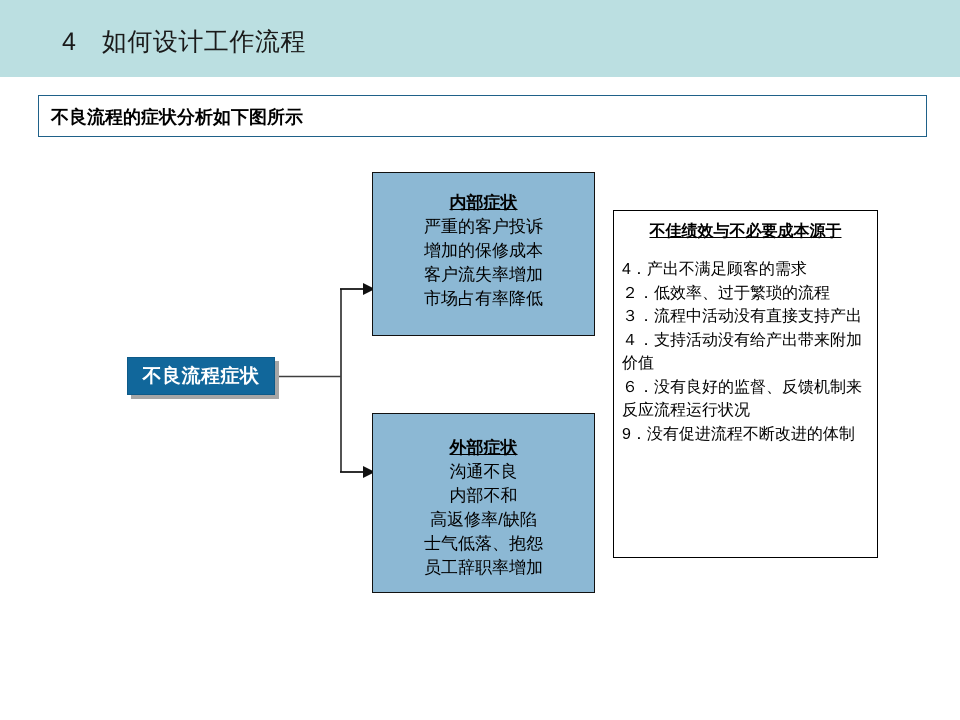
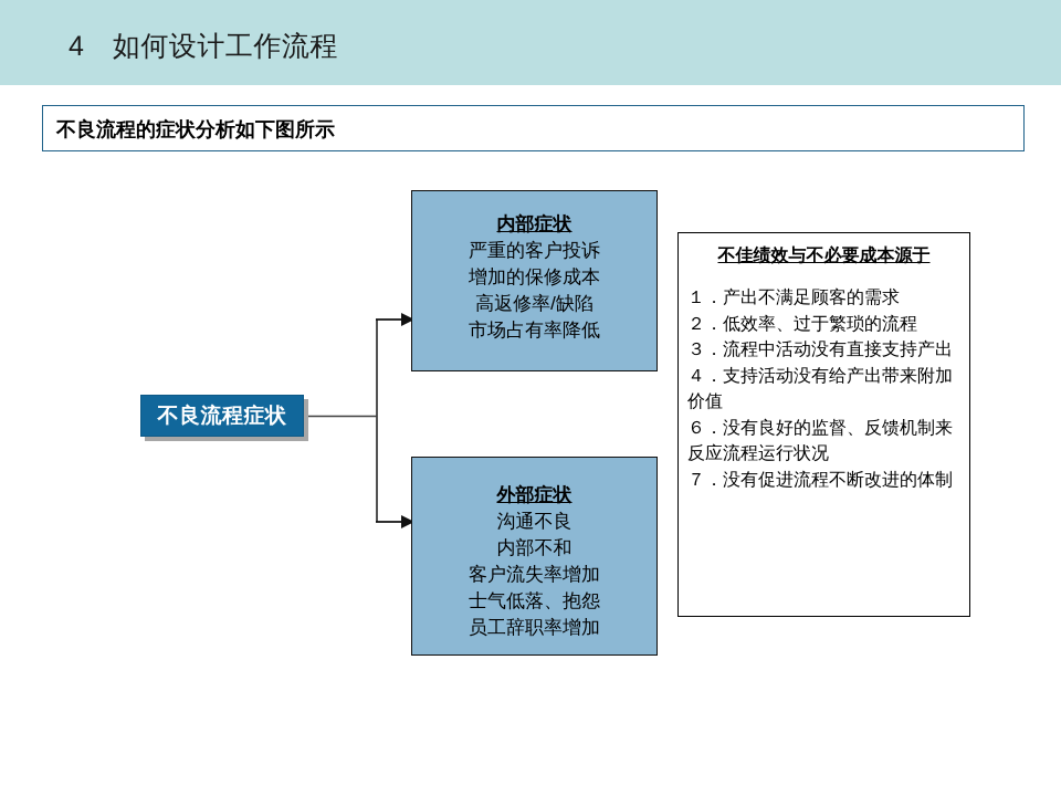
  4 如何设计工作流程
  不良流程的症状分析如下图所示
  不良流程症状
  内部症状
  严重的客户投诉
  增加的保修成本
- 客户流失率增加
+ 高返修率/缺陷
  市场占有率降低
  外部症状
  沟通不良
  内部不和
- 高返修率/缺陷
+ 客户流失率增加
  士气低落、抱怨
  员工辞职率增加
  不佳绩效与不必要成本源于
- 4．产出不满足顾客的需求
+ １．产出不满足顾客的需求
  ２．低效率、过于繁琐的流程
  ３．流程中活动没有直接支持产出
  ４．支持活动没有给产出带来附加价值
  ６．没有良好的监督、反馈机制来反应流程运行状况
- 9．没有促进流程不断改进的体制
+ ７．没有促进流程不断改进的体制
